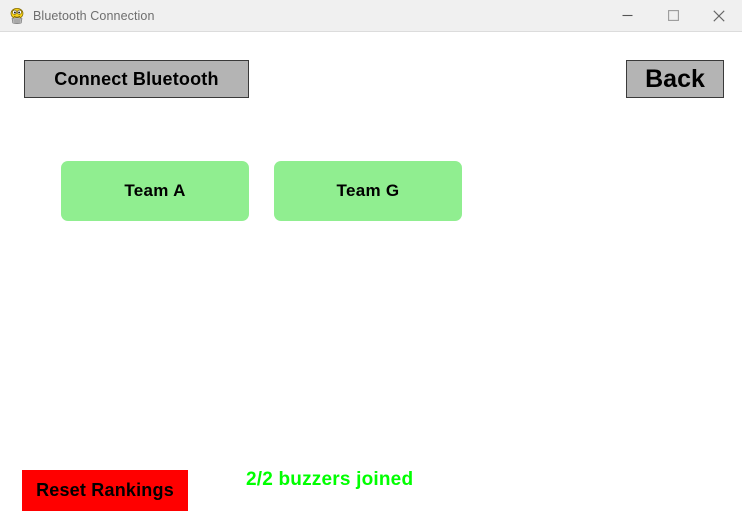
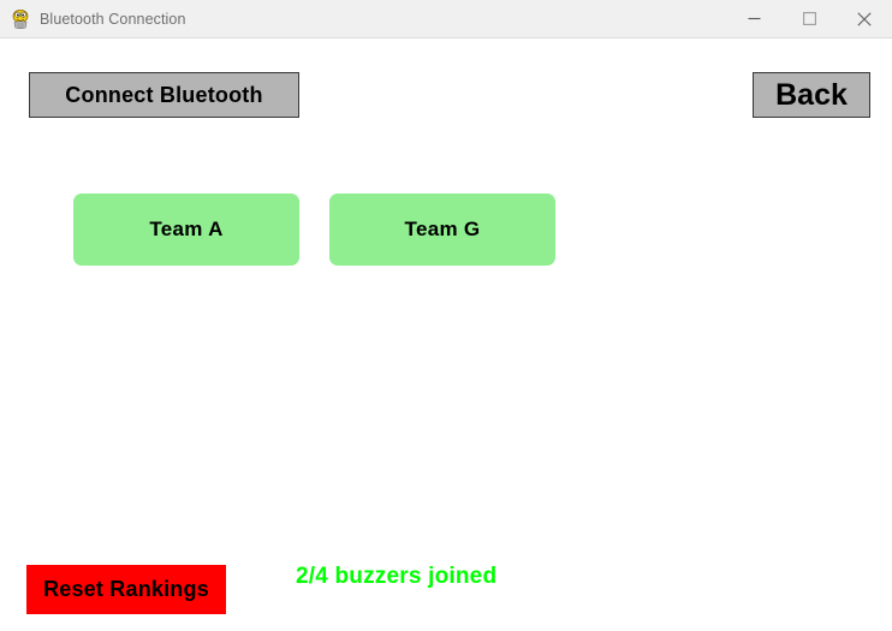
  Bluetooth Connection
  Connect Bluetooth
  Back
  Team A
  Team G
  Reset Rankings
- 2/2 buzzers joined
+ 2/4 buzzers joined
